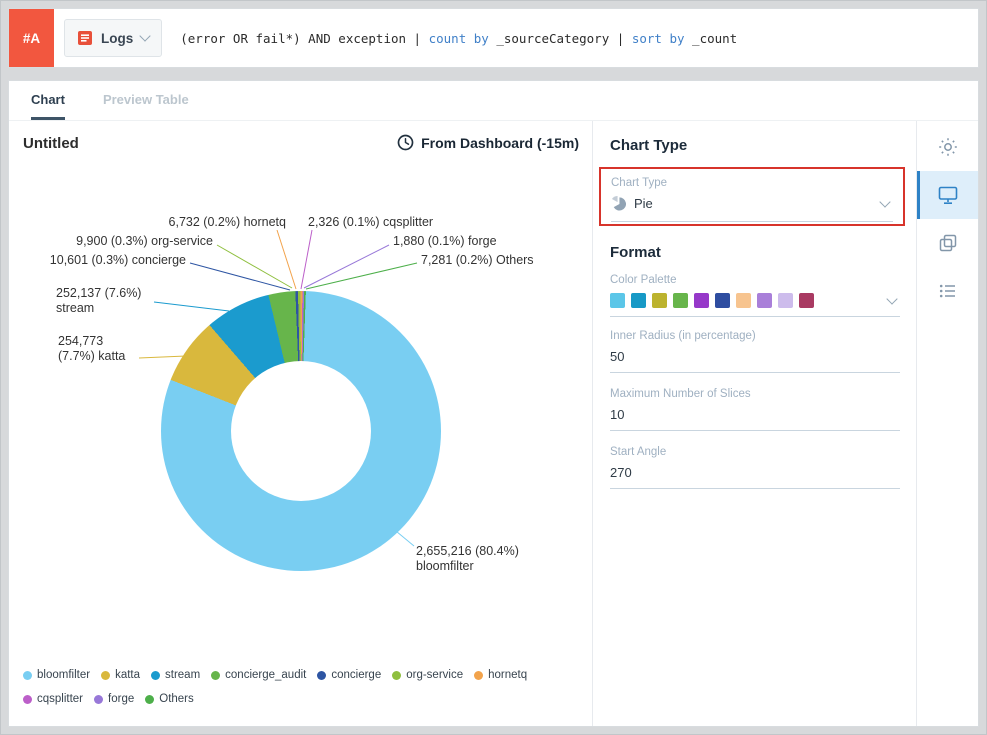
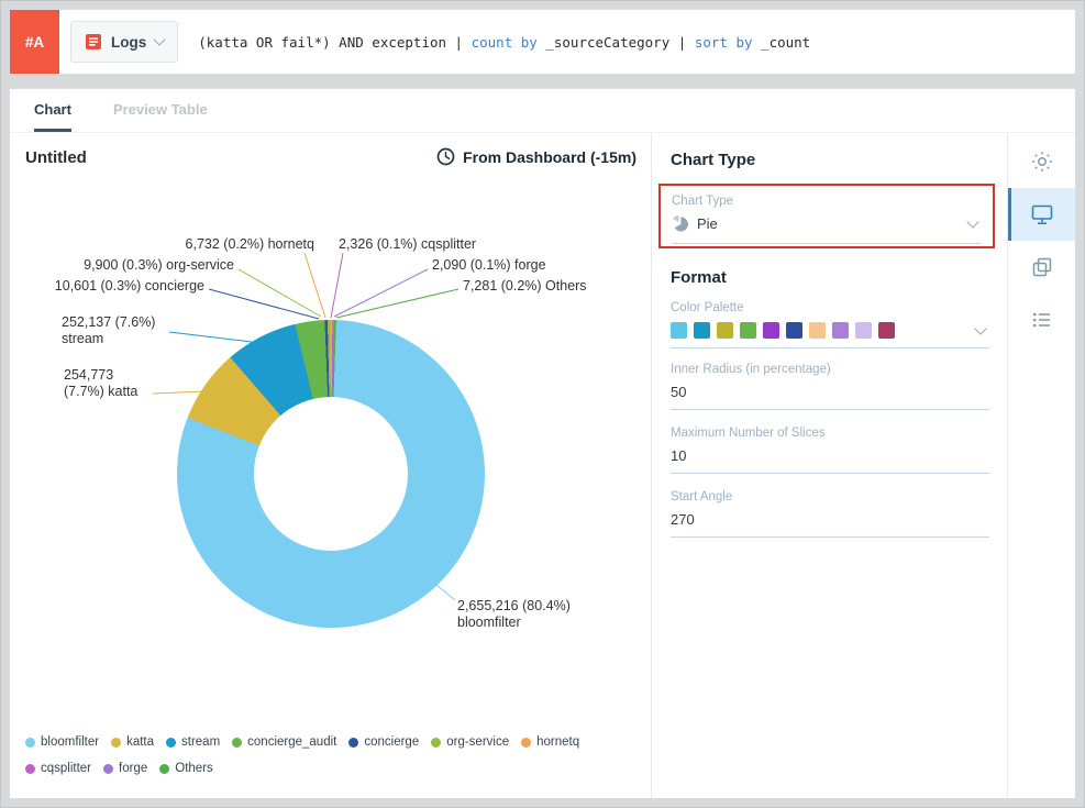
  #A
  Logs
- (error OR fail*) AND exception | count by _sourceCategory | sort by _count
+ (katta OR fail*) AND exception | count by _sourceCategory | sort by _count
  Chart
  Preview Table
  Untitled
  From Dashboard (-15m)
  6,732 (0.2%) hornetq
  2,326 (0.1%) cqsplitter
  9,900 (0.3%) org-service
- 1,880 (0.1%) forge
+ 2,090 (0.1%) forge
  10,601 (0.3%) concierge
  7,281 (0.2%) Others
  252,137 (7.6%)
  stream
  254,773
  (7.7%) katta
  2,655,216 (80.4%)
  bloomfilter
  bloomfilter
  katta
  stream
  concierge_audit
  concierge
  org-service
  hornetq
  cqsplitter
  forge
  Others
  Chart Type
  Chart Type
  Pie
  Format
  Color Palette
  Inner Radius (in percentage)
  50
  Maximum Number of Slices
  10
  Start Angle
  270
